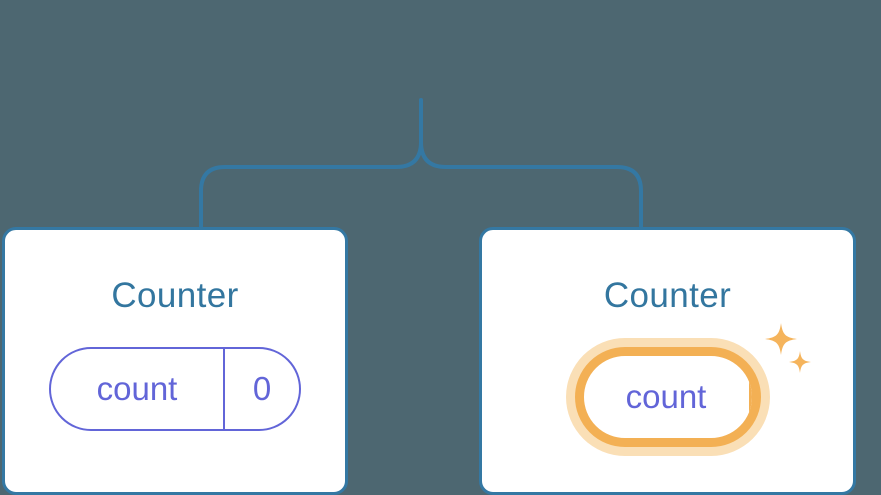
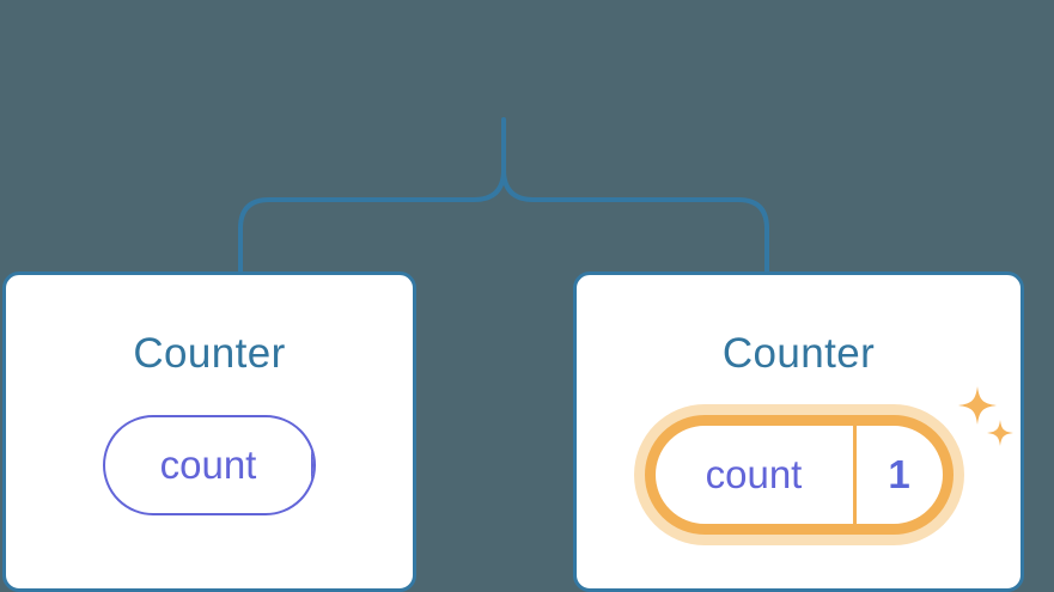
  Counter
  count
- 0
  Counter
  count
+ 1
